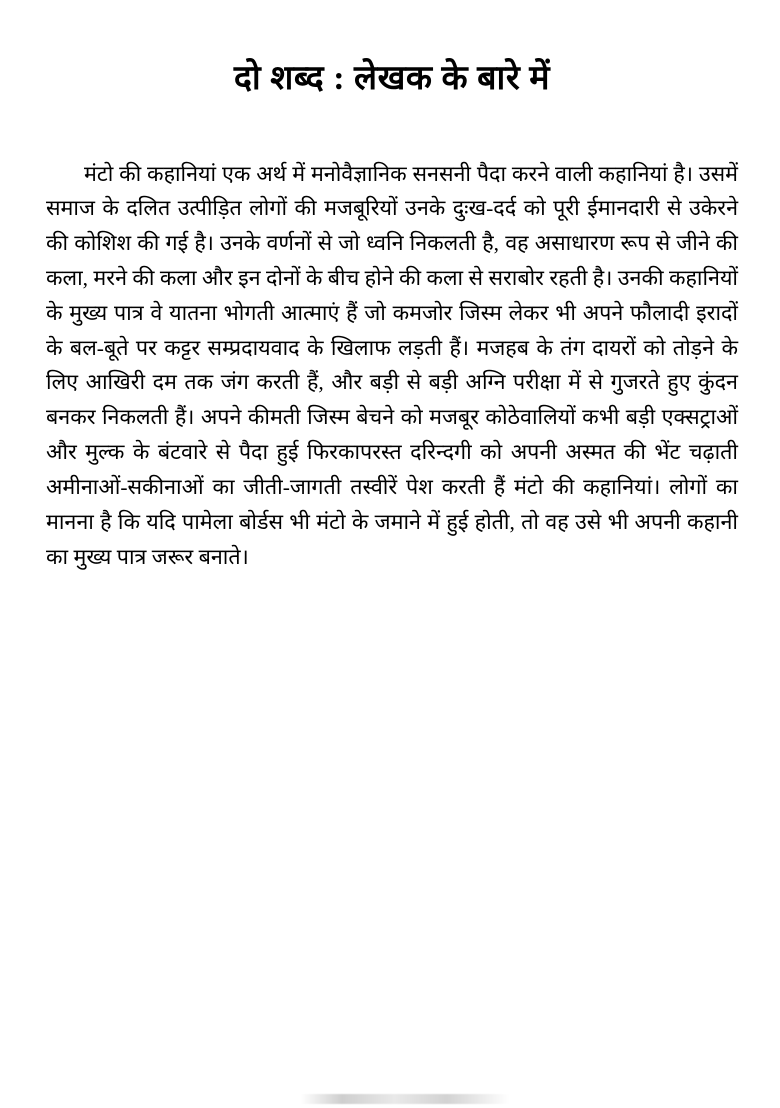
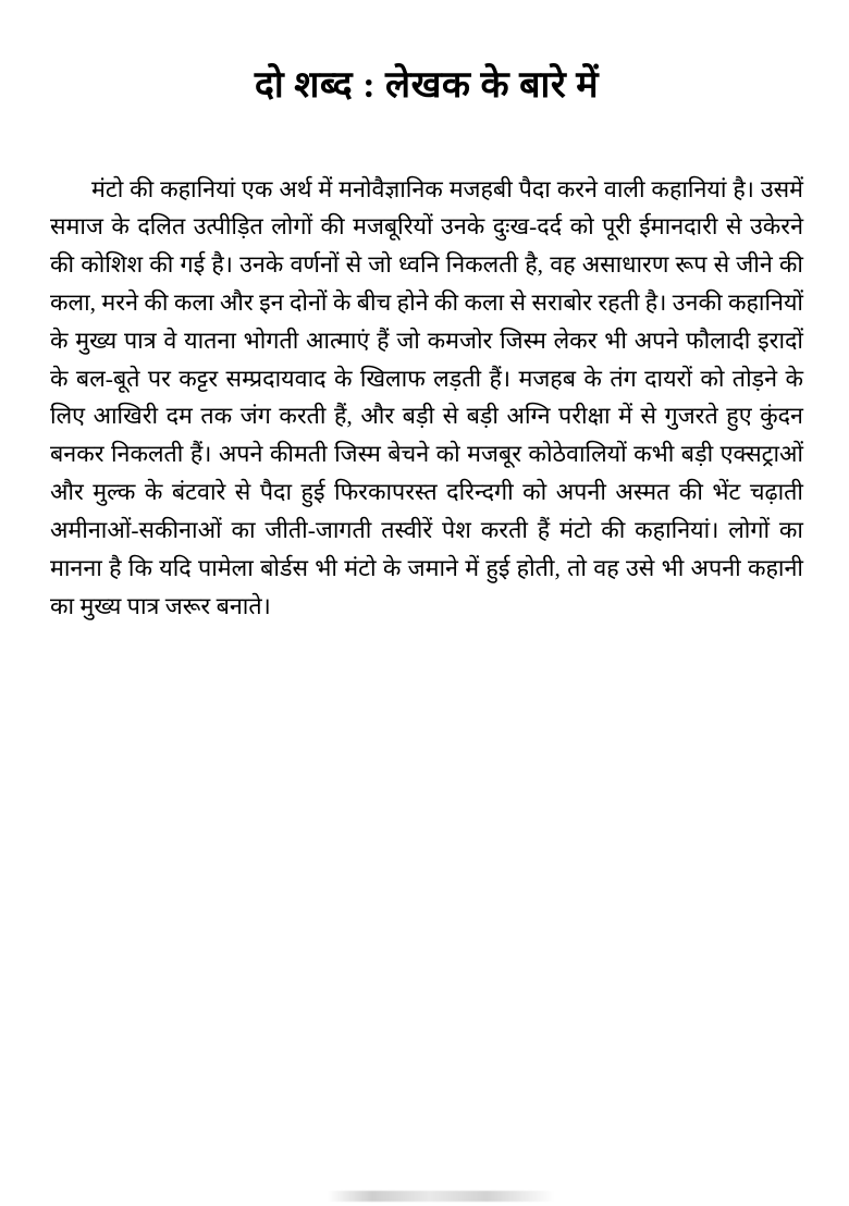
  दो शब्द : लेखक के बारे में
- मंटो की कहानियां एक अर्थ में मनोवैज्ञानिक सनसनी पैदा करने वाली कहानियां है। उसमें समाज के दलित उत्पीड़ित लोगों की मजबूरियों उनके दुःख-दर्द को पूरी ईमानदारी से उकेरने की कोशिश की गई है। उनके वर्णनों से जो ध्वनि निकलती है, वह असाधारण रूप से जीने की कला, मरने की कला और इन दोनों के बीच होने की कला से सराबोर रहती है। उनकी कहानियों के मुख्य पात्र वे यातना भोगती आत्माएं हैं जो कमजोर जिस्म लेकर भी अपने फौलादी इरादों के बल-बूते पर कट्टर सम्प्रदायवाद के खिलाफ लड़ती हैं। मजहब के तंग दायरों को तोड़ने के लिए आखिरी दम तक जंग करती हैं, और बड़ी से बड़ी अग्नि परीक्षा में से गुजरते हुए कुंदन बनकर निकलती हैं। अपने कीमती जिस्म बेचने को मजबूर कोठेवालियों कभी बड़ी एक्सट्राओं और मुल्क के बंटवारे से पैदा हुई फिरकापरस्त दरिन्दगी को अपनी अस्मत की भेंट चढ़ाती अमीनाओं-सकीनाओं का जीती-जागती तस्वीरें पेश करती हैं मंटो की कहानियां। लोगों का मानना है कि यदि पामेला बोर्डस भी मंटो के जमाने में हुई होती, तो वह उसे भी अपनी कहानी का मुख्य पात्र जरूर बनाते।
+ मंटो की कहानियां एक अर्थ में मनोवैज्ञानिक मजहबी पैदा करने वाली कहानियां है। उसमें समाज के दलित उत्पीड़ित लोगों की मजबूरियों उनके दुःख-दर्द को पूरी ईमानदारी से उकेरने की कोशिश की गई है। उनके वर्णनों से जो ध्वनि निकलती है, वह असाधारण रूप से जीने की कला, मरने की कला और इन दोनों के बीच होने की कला से सराबोर रहती है। उनकी कहानियों के मुख्य पात्र वे यातना भोगती आत्माएं हैं जो कमजोर जिस्म लेकर भी अपने फौलादी इरादों के बल-बूते पर कट्टर सम्प्रदायवाद के खिलाफ लड़ती हैं। मजहब के तंग दायरों को तोड़ने के लिए आखिरी दम तक जंग करती हैं, और बड़ी से बड़ी अग्नि परीक्षा में से गुजरते हुए कुंदन बनकर निकलती हैं। अपने कीमती जिस्म बेचने को मजबूर कोठेवालियों कभी बड़ी एक्सट्राओं और मुल्क के बंटवारे से पैदा हुई फिरकापरस्त दरिन्दगी को अपनी अस्मत की भेंट चढ़ाती अमीनाओं-सकीनाओं का जीती-जागती तस्वीरें पेश करती हैं मंटो की कहानियां। लोगों का मानना है कि यदि पामेला बोर्डस भी मंटो के जमाने में हुई होती, तो वह उसे भी अपनी कहानी का मुख्य पात्र जरूर बनाते।
